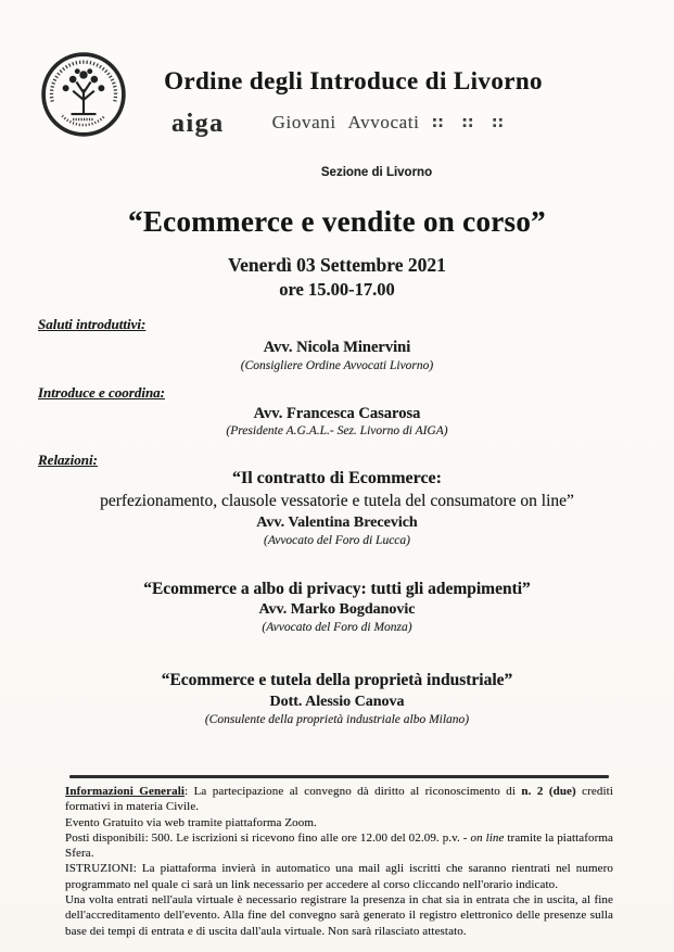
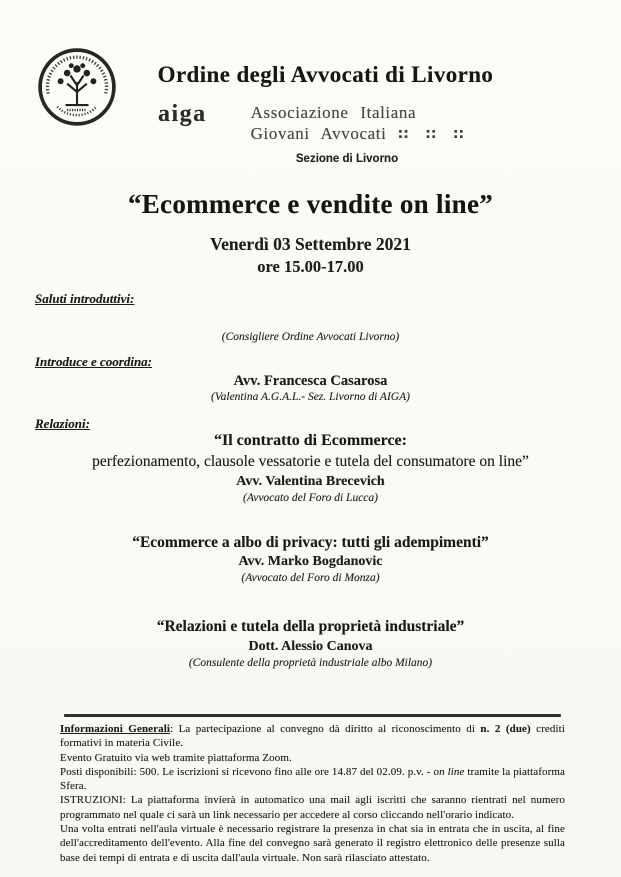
- Ordine degli Introduce di Livorno
+ Ordine degli Avvocati di Livorno
  aiga
+ Associazione Italiana
  Giovani Avvocati ∷ ∷ ∷
  Sezione di Livorno
- “Ecommerce e vendite on corso”
+ “Ecommerce e vendite on line”
  Venerdì 03 Settembre 2021
  ore 15.00-17.00
  Saluti introduttivi:
- Avv. Nicola Minervini
  (Consigliere Ordine Avvocati Livorno)
  Introduce e coordina:
  Avv. Francesca Casarosa
- (Presidente A.G.A.L.- Sez. Livorno di AIGA)
+ (Valentina A.G.A.L.- Sez. Livorno di AIGA)
  Relazioni:
  “Il contratto di Ecommerce:
  perfezionamento, clausole vessatorie e tutela del consumatore on line”
  Avv. Valentina Brecevich
  (Avvocato del Foro di Lucca)
  “Ecommerce a albo di privacy: tutti gli adempimenti”
  Avv. Marko Bogdanovic
  (Avvocato del Foro di Monza)
- “Ecommerce e tutela della proprietà industriale”
+ “Relazioni e tutela della proprietà industriale”
  Dott. Alessio Canova
  (Consulente della proprietà industriale albo Milano)
  Informazioni Generali: La partecipazione al convegno dà diritto al riconoscimento di n. 2 (due) crediti formativi in materia Civile.
  Evento Gratuito via web tramite piattaforma Zoom.
- Posti disponibili: 500. Le iscrizioni si ricevono fino alle ore 12.00 del 02.09. p.v. - on line tramite la piattaforma Sfera.
+ Posti disponibili: 500. Le iscrizioni si ricevono fino alle ore 14.87 del 02.09. p.v. - on line tramite la piattaforma Sfera.
  ISTRUZIONI: La piattaforma invierà in automatico una mail agli iscritti che saranno rientrati nel numero programmato nel quale ci sarà un link necessario per accedere al corso cliccando nell'orario indicato.
  Una volta entrati nell'aula virtuale è necessario registrare la presenza in chat sia in entrata che in uscita, al fine dell'accreditamento dell'evento. Alla fine del convegno sarà generato il registro elettronico delle presenze sulla base dei tempi di entrata e di uscita dall'aula virtuale. Non sarà rilasciato attestato.
